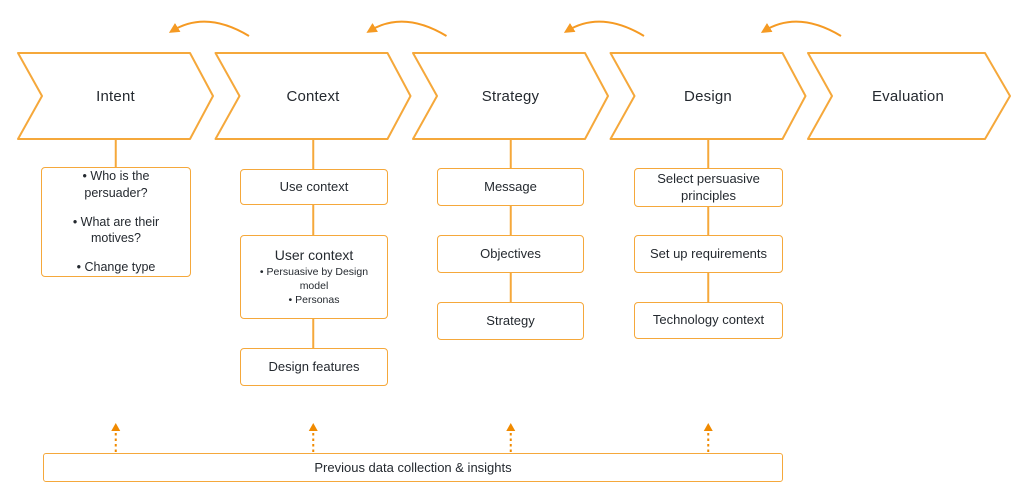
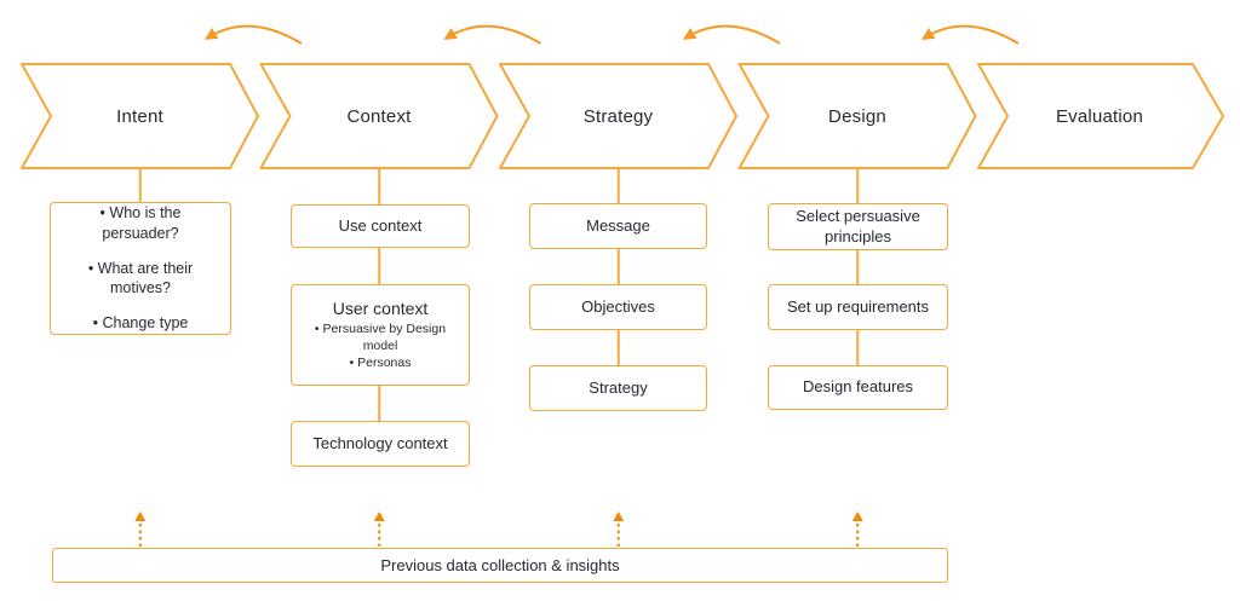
  Intent
  Context
  Strategy
  Design
  Evaluation
  Who is the persuader?
  What are their motives?
  Change type
  Use context
  User context
  Persuasive by Design model
  Personas
- Design features
+ Technology context
  Message
  Objectives
  Strategy
  Select persuasive principles
  Set up requirements
- Technology context
+ Design features
  Previous data collection & insights
